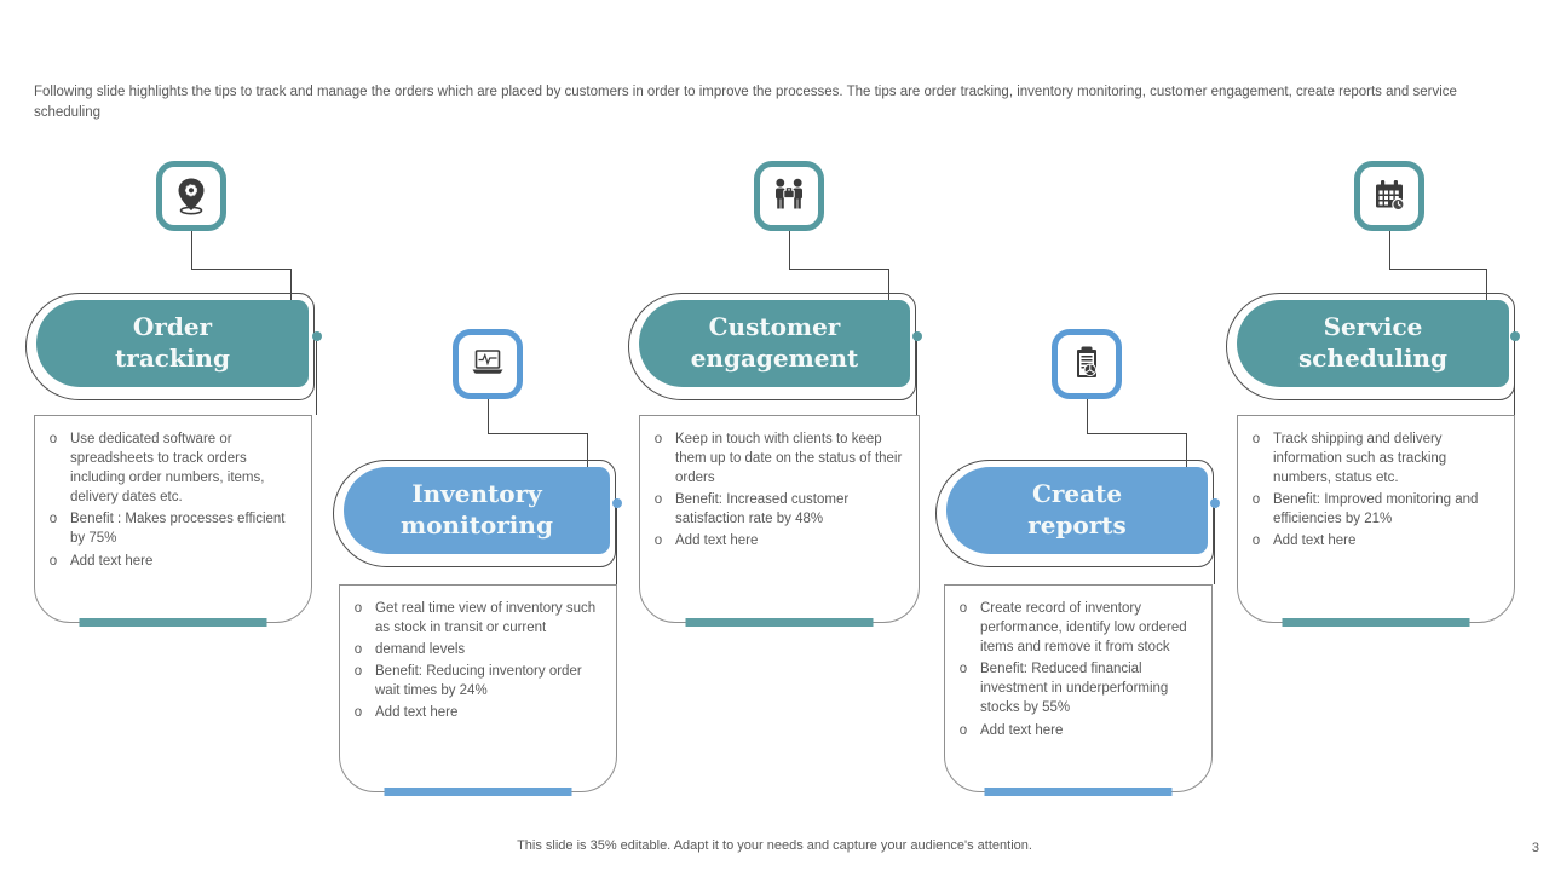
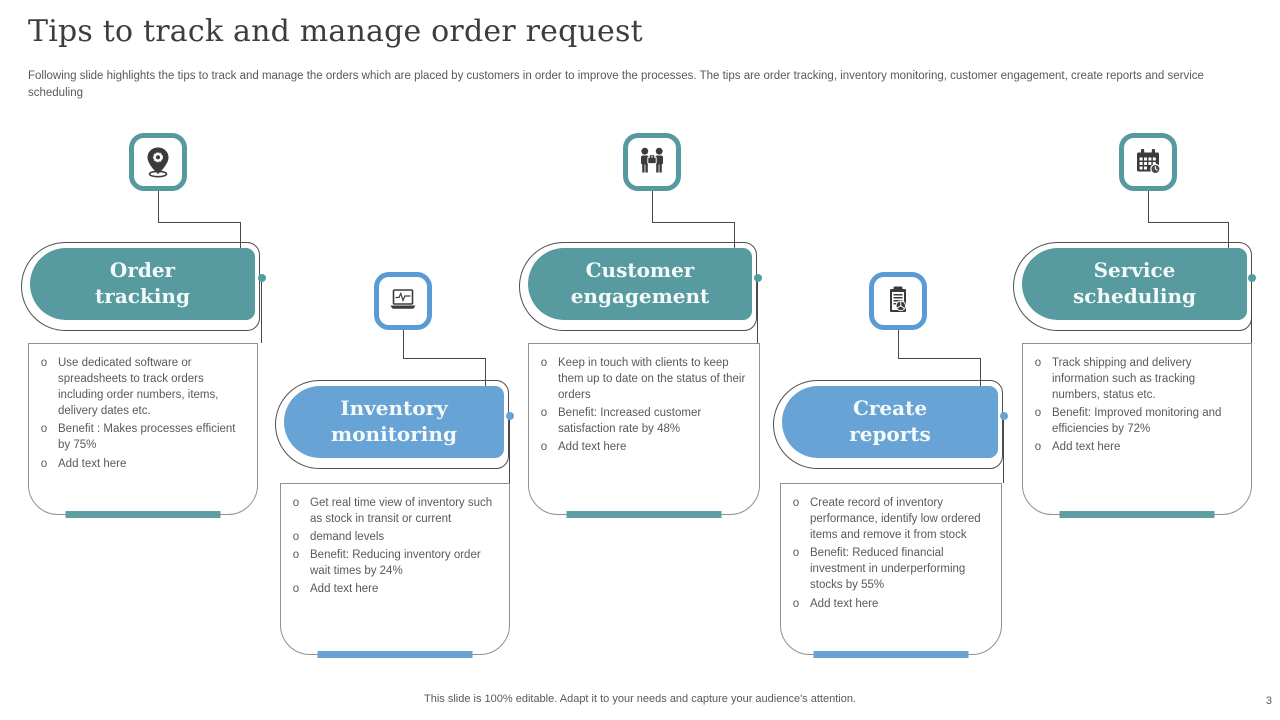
+ Tips to track and manage order request
  Following slide highlights the tips to track and manage the orders which are placed by customers in order to improve the processes. The tips are order tracking, inventory monitoring, customer engagement, create reports and service scheduling
  Order
  tracking
  o
  Use dedicated software or spreadsheets to track orders including order numbers, items, delivery dates etc.
  o
  Benefit : Makes processes efficient by 75%
  o
  Add text here
  Inventory
  monitoring
  o
  Get real time view of inventory such as stock in transit or current
  o
  demand levels
  o
  Benefit: Reducing inventory order wait times by 24%
  o
  Add text here
  Customer
  engagement
  o
  Keep in touch with clients to keep them up to date on the status of their orders
  o
  Benefit: Increased customer satisfaction rate by 48%
  o
  Add text here
  Create
  reports
  o
  Create record of inventory performance, identify low ordered items and remove it from stock
  o
  Benefit: Reduced financial investment in underperforming stocks by 55%
  o
  Add text here
  Service
  scheduling
  o
  Track shipping and delivery information such as tracking numbers, status etc.
  o
- Benefit: Improved monitoring and efficiencies by 21%
+ Benefit: Improved monitoring and efficiencies by 72%
  o
  Add text here
- This slide is 35% editable. Adapt it to your needs and capture your audience's attention.
+ This slide is 100% editable. Adapt it to your needs and capture your audience's attention.
  3
